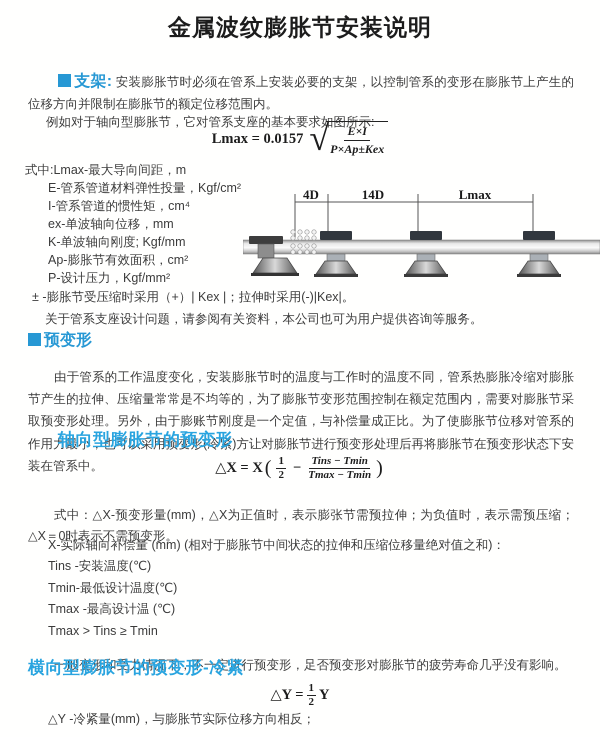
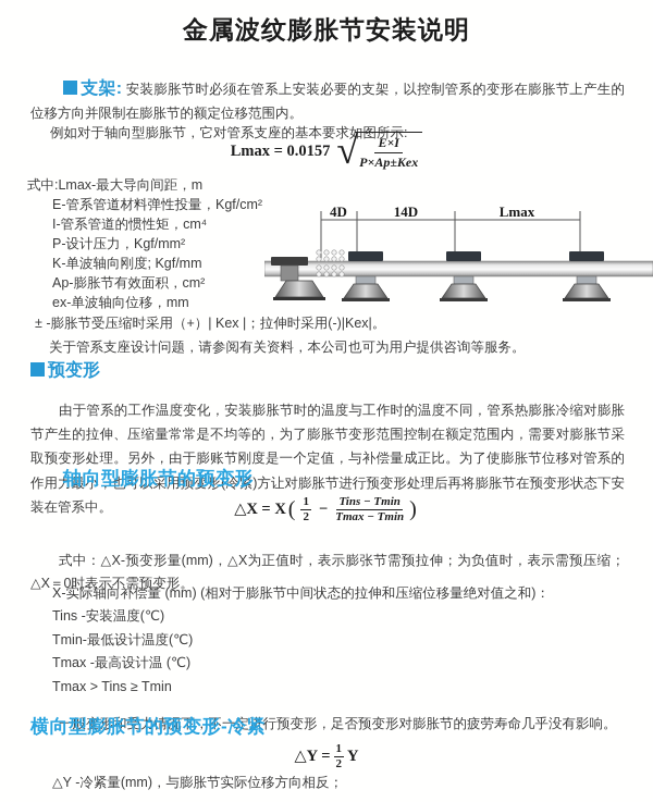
  金属波纹膨胀节安装说明
  支架: 安装膨胀节时必须在管系上安装必要的支架，以控制管系的变形在膨胀节上产生的位移方向并限制在膨胀节的额定位移范围内。
  例如对于轴向型膨胀节，它对管系支座的基本要求如图所示:
  Lmax = 0.0157
  √
  E×I
  P×Ap±Kex
  式中:Lmax-最大导向间距，m
  E-管系管道材料弹性投量，Kgf/cm²
  I-管系管道的惯性矩，cm⁴
- ex-单波轴向位移，mm
+ P-设计压力，Kgf/mm²
  K-单波轴向刚度; Kgf/mm
  Ap-膨胀节有效面积，cm²
- P-设计压力，Kgf/mm²
+ ex-单波轴向位移，mm
  ± -膨胀节受压缩时采用（+）| Kex |；拉伸时采用(-)|Kex|。
  关于管系支座设计问题，请参阅有关资料，本公司也可为用户提供咨询等服务。
  4D
  14D
  Lmax
  预变形
  由于管系的工作温度变化，安装膨胀节时的温度与工作时的温度不同，管系热膨胀冷缩对膨胀节产生的拉伸、压缩量常常是不均等的，为了膨胀节变形范围控制在额定范围内，需要对膨胀节采取预变形处理。另外，由于膨账节刚度是一个定值，与补偿量成正比。为了使膨胀节位移对管系的作用力最小，也可以采用预变形(冷紧)方让对膨胀节进行预变形处理后再将膨胀节在预变形状态下安装在管系中。
  轴向型膨胀节的预变形
  △X = X
  (
  1
  2
  −
  Tins − Tmin
  Tmax − Tmin
  )
  式中：△X-预变形量(mm)，△X为正值时，表示膨张节需预拉伸；为负值时，表示需预压缩；△X＝0时表示不需预变形。
  X-实际轴向补偿量 (mm) (相对于膨胀节中间状态的拉伸和压缩位移量绝对值之和)：
  Tins -安装温度(℃)
  Tmin-最低设计温度(℃)
  Tmax -最高设计温 (℃)
  Tmax > Tins ≥ Tmin
  一般变形和受力情况下，不一定进行预变形，足否预变形对膨胀节的疲劳寿命几乎没有影响。
  横向型膨胀节的预变形-冷紧
  △Y =
  1
  2
  Y
  △Y -冷紧量(mm)，与膨胀节实际位移方向相反；
